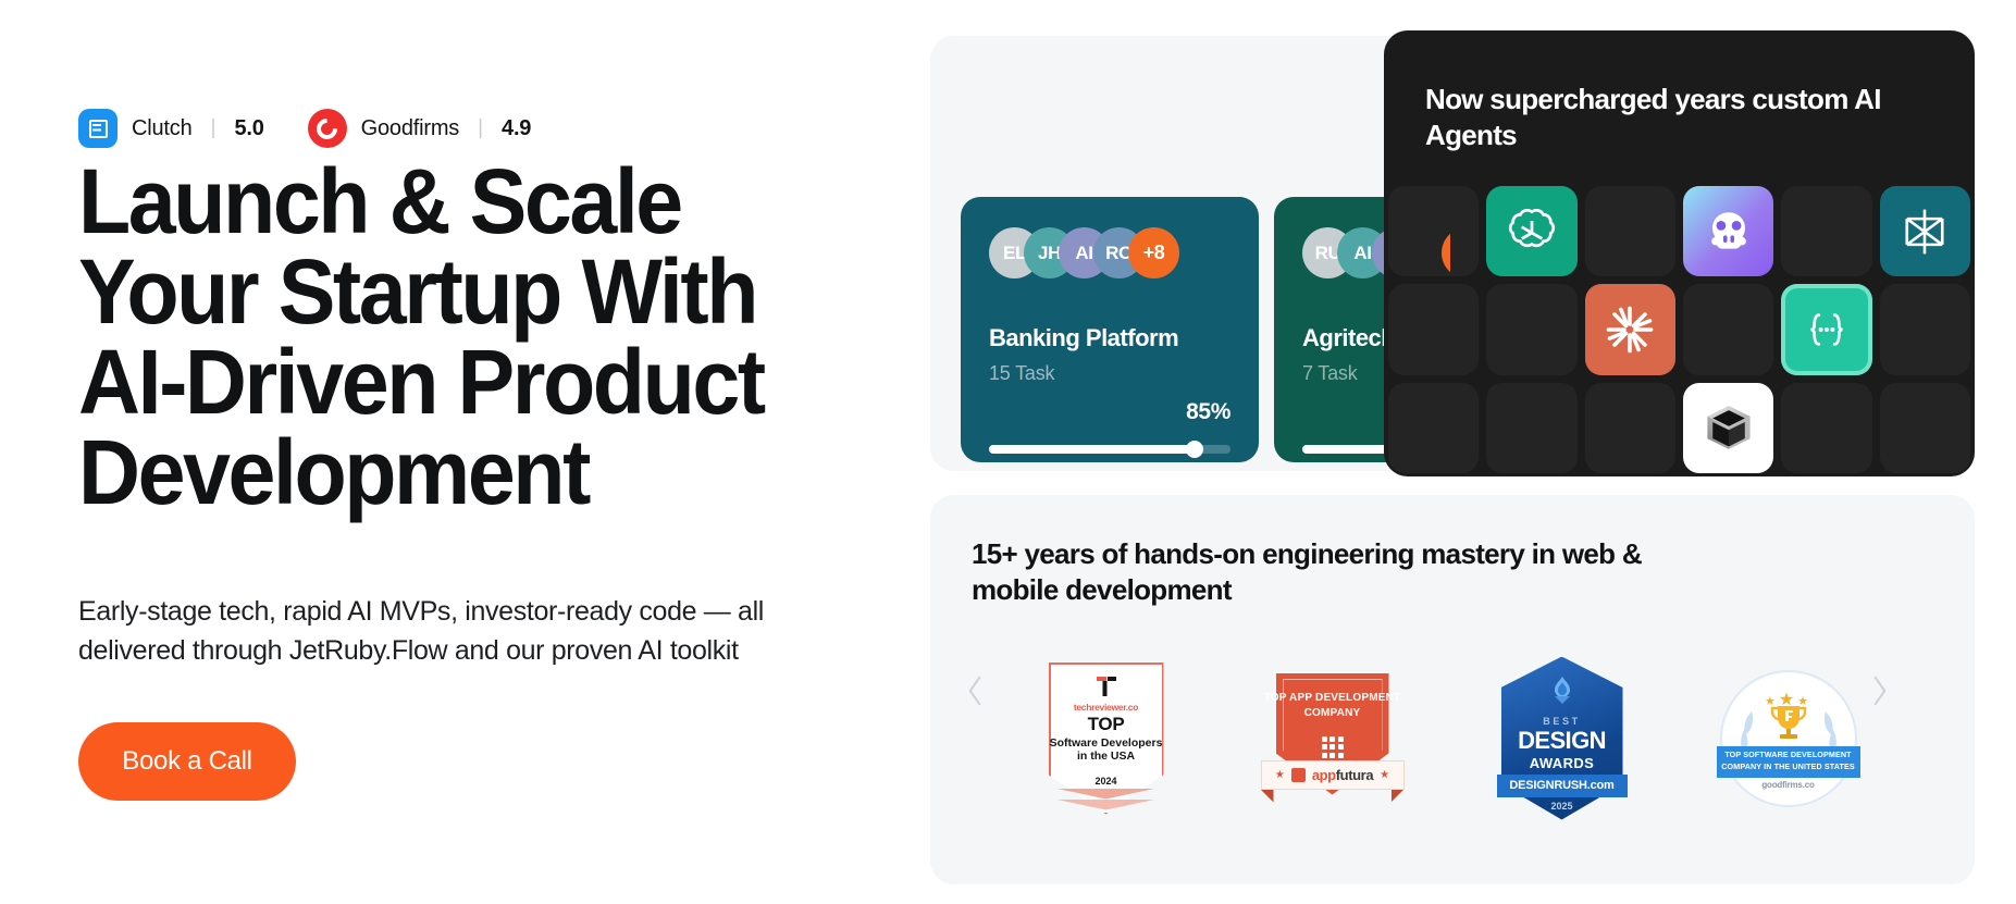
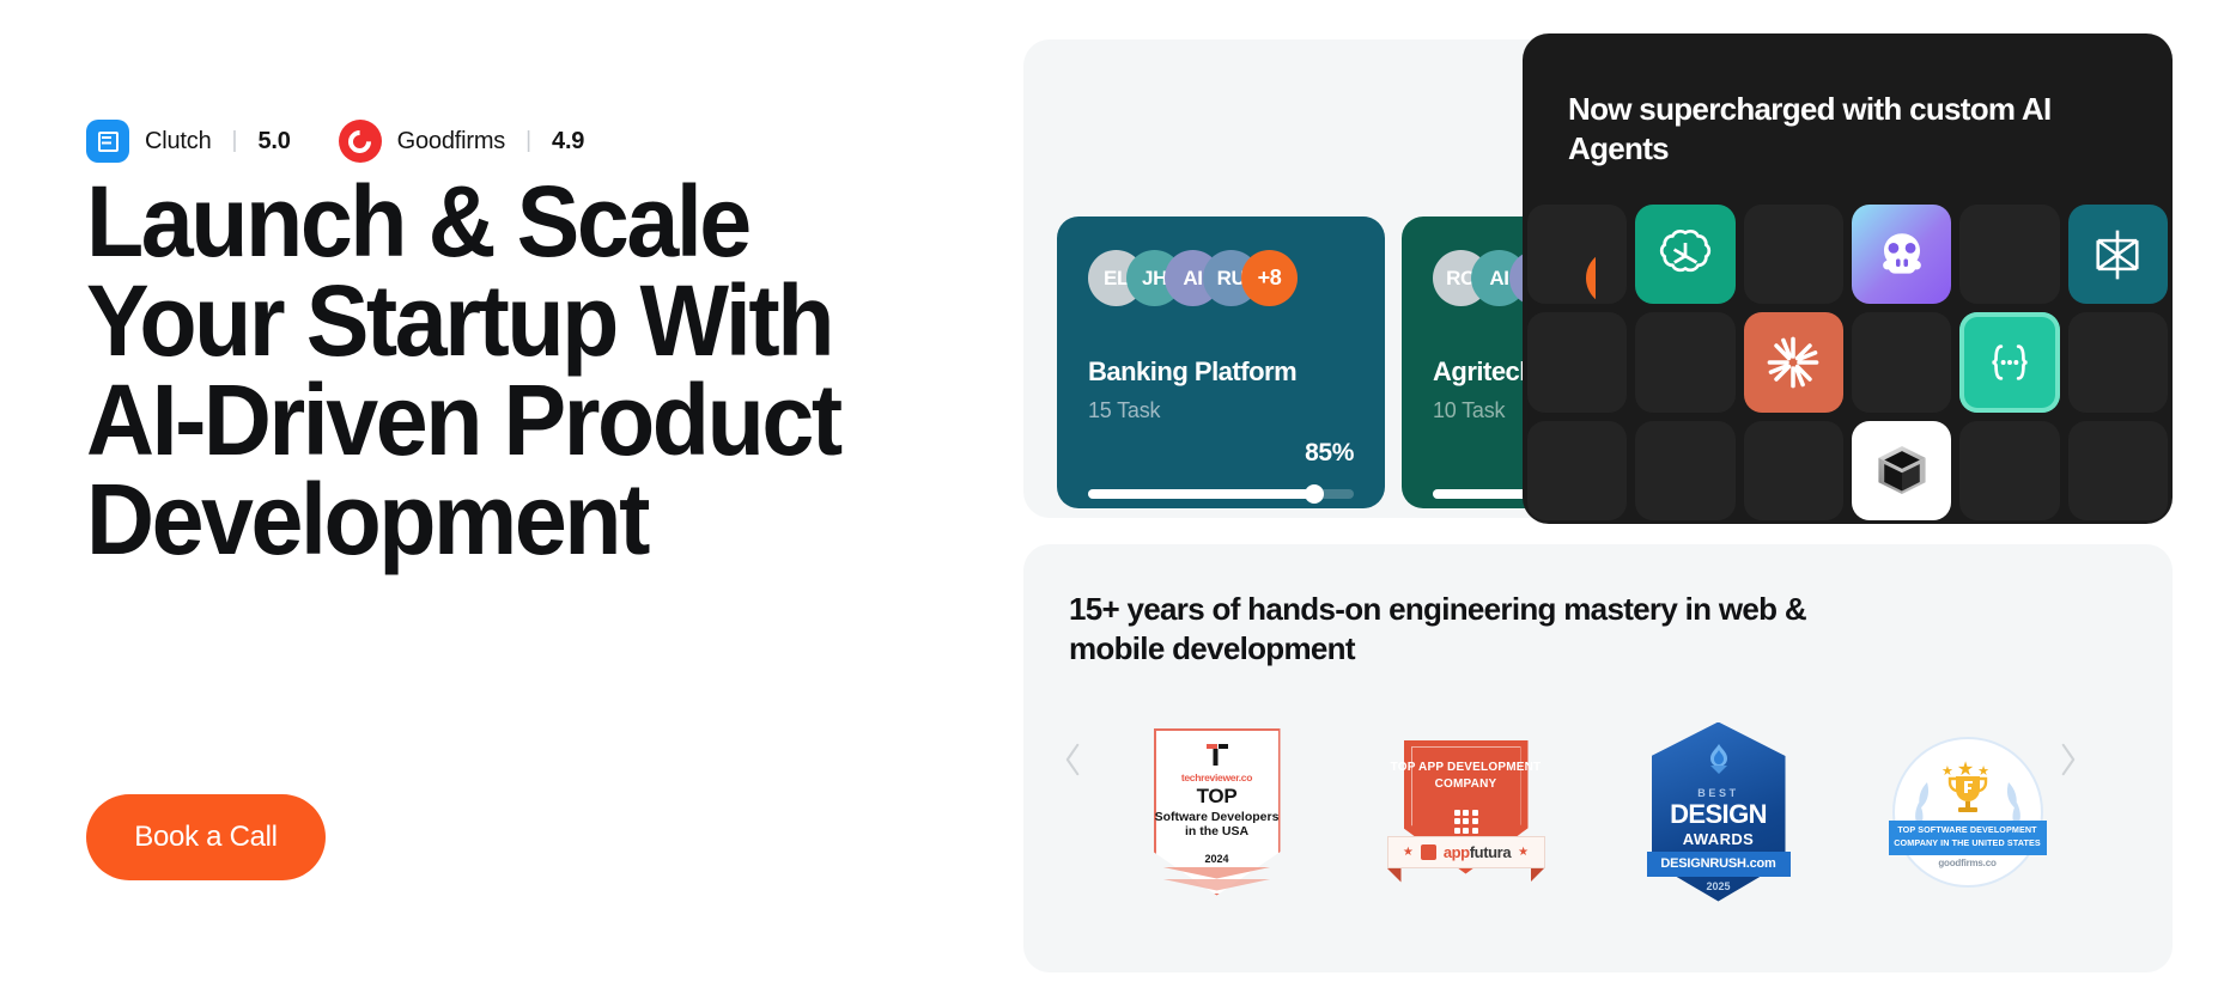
  Clutch
  |
  5.0
  Goodfirms
  |
  4.9
  Launch & Scale Your Startup With AI-Driven Product Development
- Early-stage tech, rapid AI MVPs, investor-ready code — all delivered through JetRuby.Flow and our proven AI toolkit
  Book a Call
  EL
  JH
  AI
- RO
+ RU
  +8
  Banking Platform
  15 Task
  85%
- RU
+ RO
  AI
- 7 Task
+ 10 Task
- Now supercharged years custom AI Agents
+ Now supercharged with custom AI Agents
  15+ years of hands-on engineering mastery in web & mobile development
  techreviewer.co
  TOP
  Software Developers in the USA
  2024
  TOP APP DEVELOPMENT COMPANY
  ★
  appfutura
  ★
  BEST
  DESIGN
  AWARDS
  DESIGNRUSH.com
  2025
  ★★★
  TOP SOFTWARE DEVELOPMENT
  COMPANY IN THE UNITED STATES
  goodfirms.co
